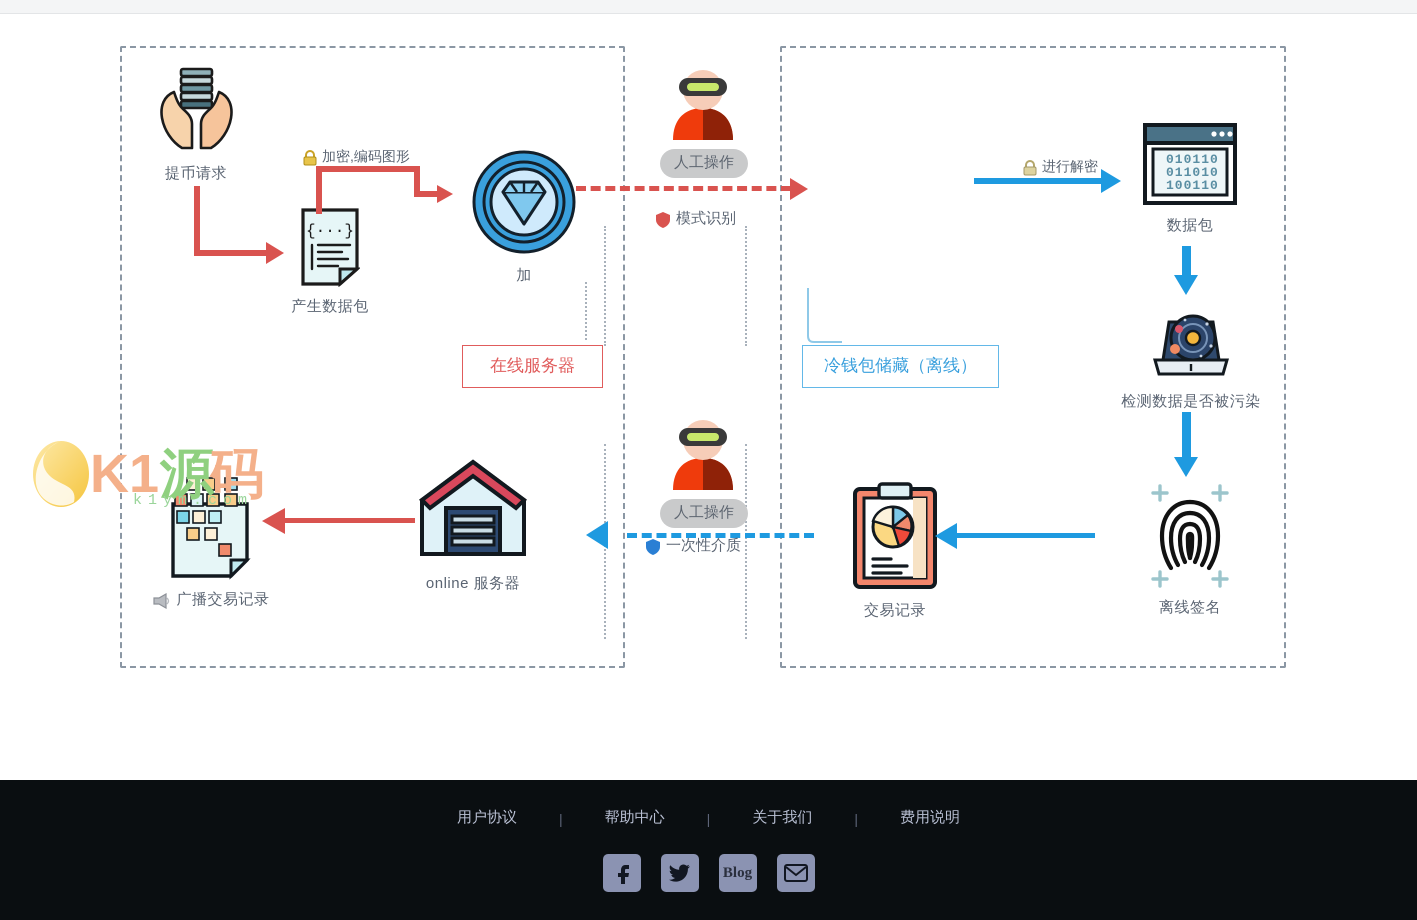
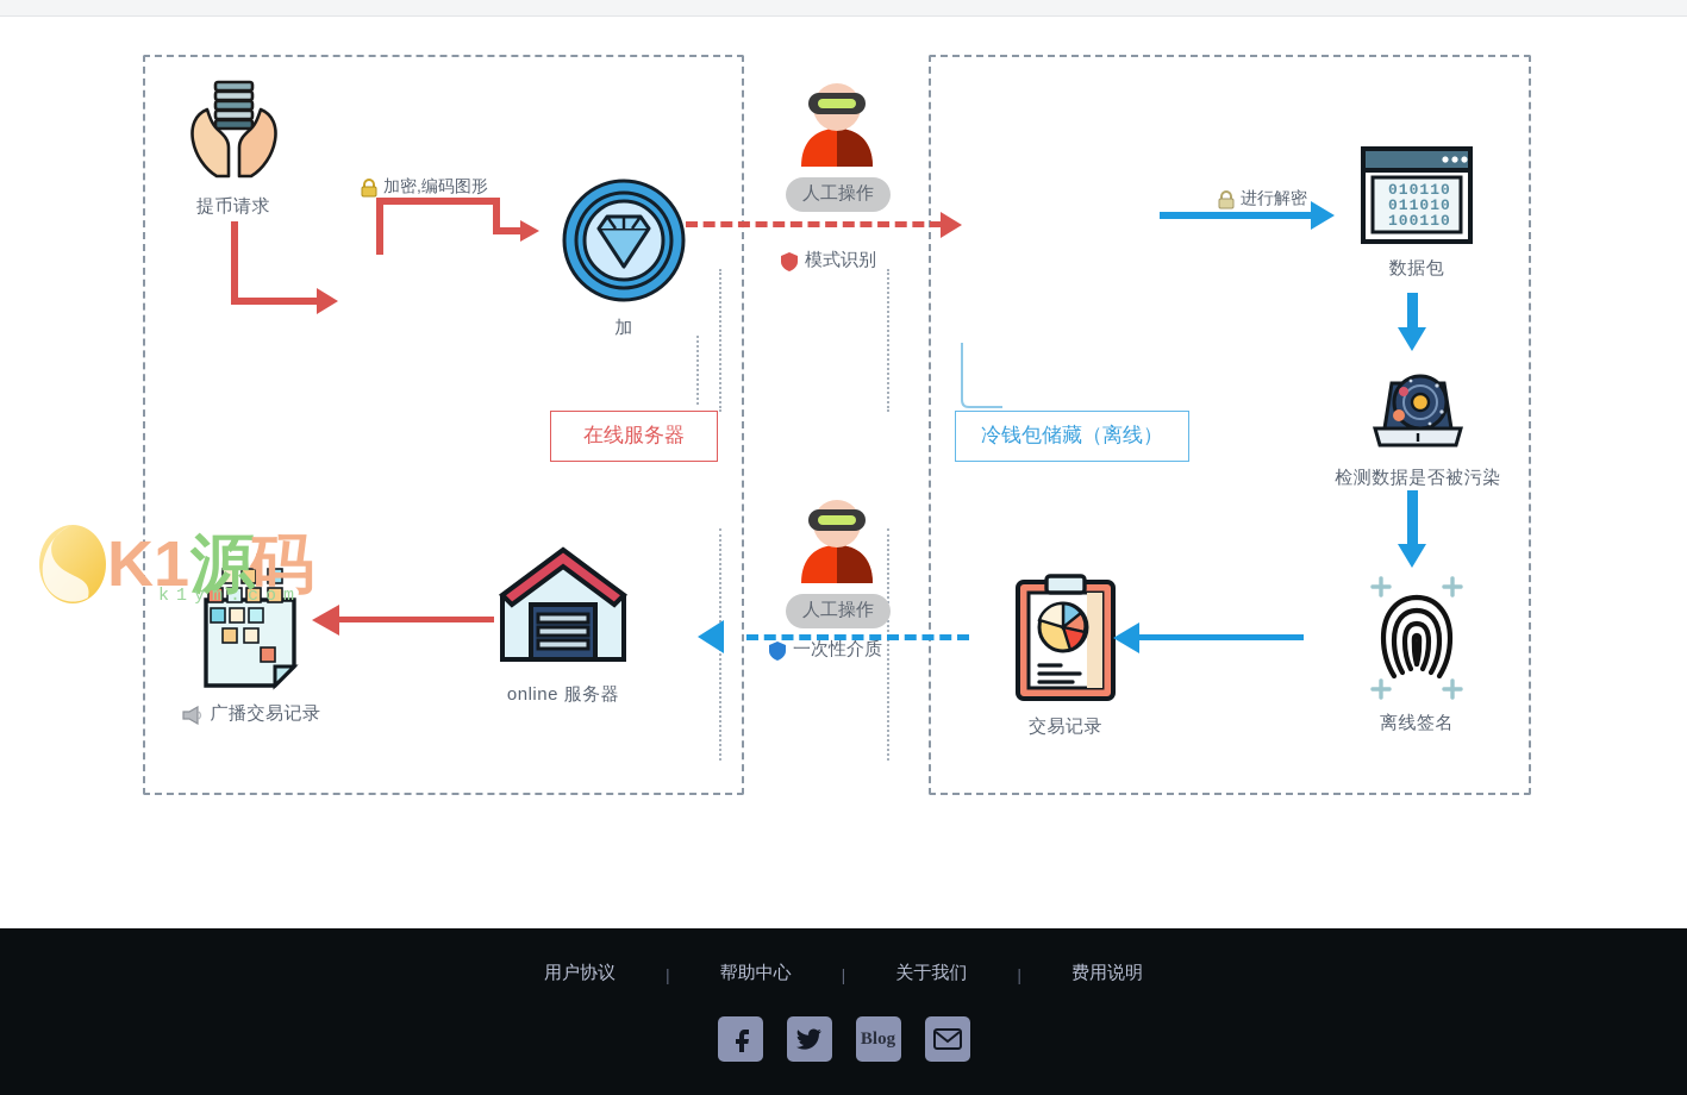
  提币请求
- {···}
- 产生数据包
  加
  010110
  011010
  100110
  数据包
  检测数据是否被污染
  离线签名
  交易记录
  online 服务器
  广播交易记录
  加密,编码图形
  模式识别
  人工操作
  进行解密
  一次性介质
  人工操作
  在线服务器
  冷钱包储藏（离线）
  K1
  源
  码
  k1ym.com
  用户协议
  |
  帮助中心
  |
  关于我们
  |
  费用说明
  Blog
